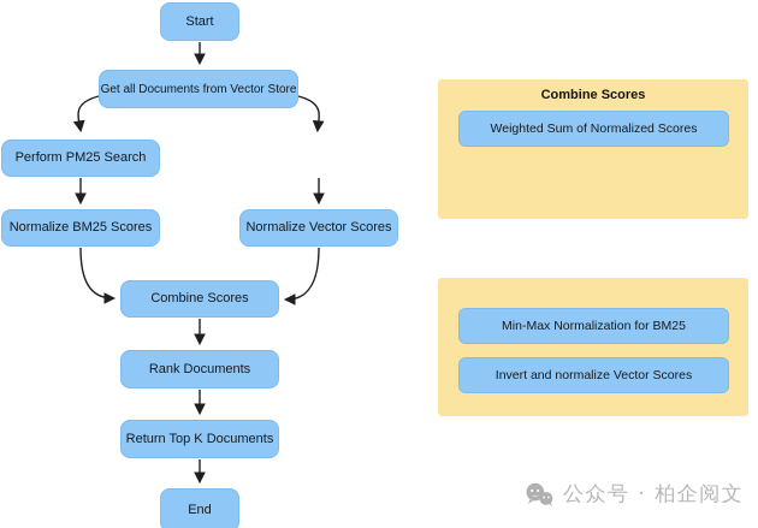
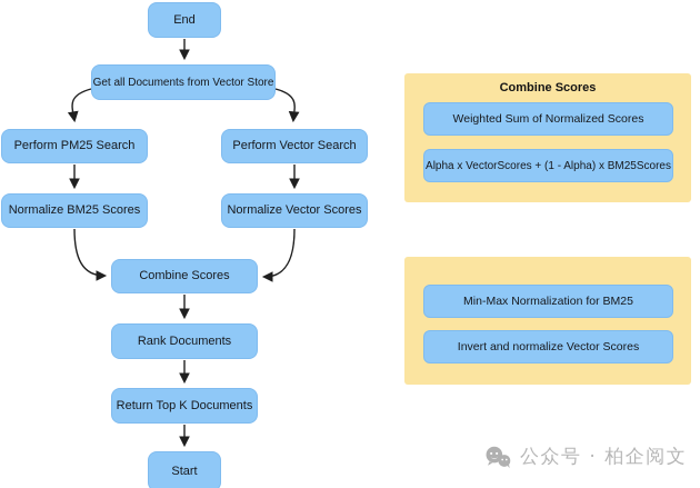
- Start
+ End
  Get all Documents from Vector Store
  Perform PM25 Search
+ Perform Vector Search
  Normalize BM25 Scores
  Normalize Vector Scores
  Combine Scores
  Rank Documents
  Return Top K Documents
- End
+ Start
  Combine Scores
  Weighted Sum of Normalized Scores
+ Alpha x VectorScores + (1 - Alpha) x BM25Scores
  Min-Max Normalization for BM25
  Invert and normalize Vector Scores
  公众号 · 柏企阅文
